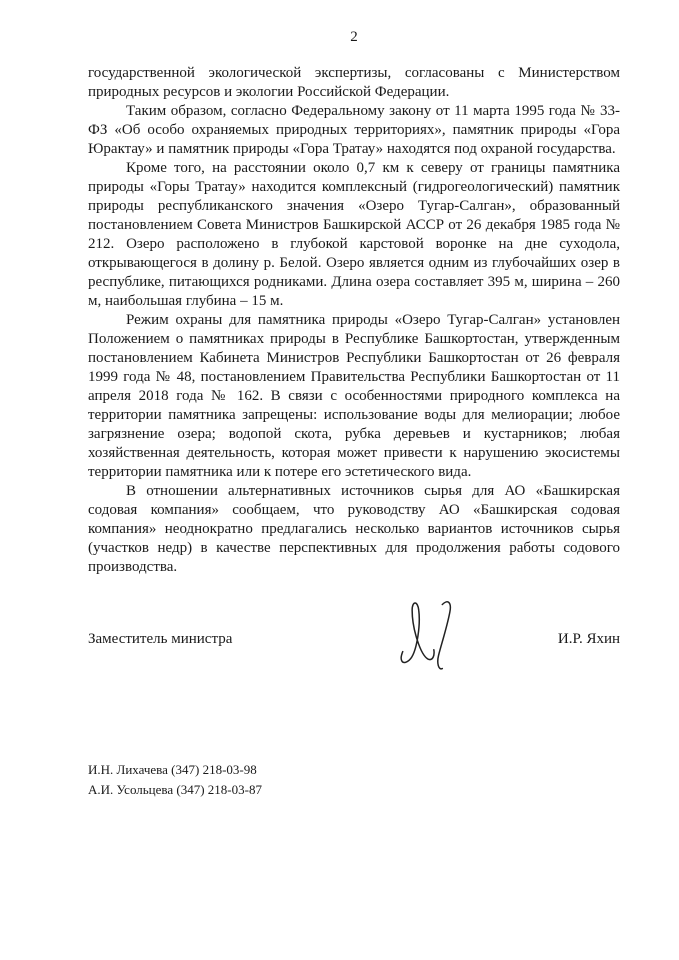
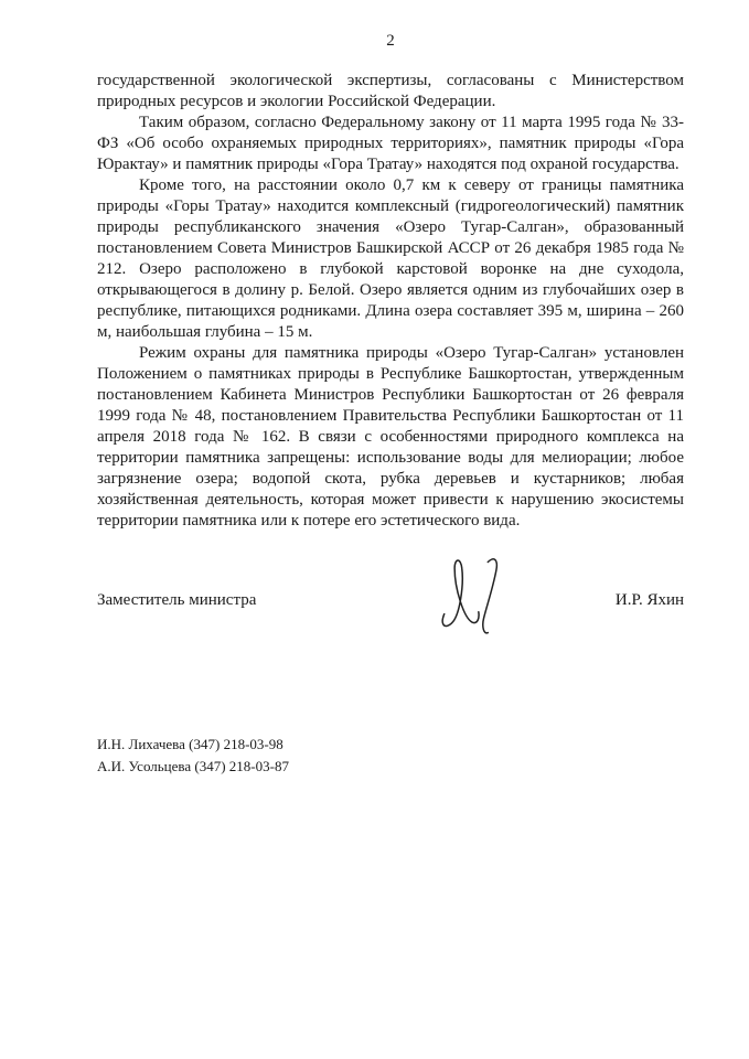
  2
  государственной экологической экспертизы, согласованы с Министерством природных ресурсов и экологии Российской Федерации.
  Таким образом, согласно Федеральному закону от 11 марта 1995 года № 33-ФЗ «Об особо охраняемых природных территориях», памятник природы «Гора Юрактау» и памятник природы «Гора Тратау» находятся под охраной государства.
  Кроме того, на расстоянии около 0,7 км к северу от границы памятника природы «Горы Тратау» находится комплексный (гидрогеологический) памятник природы республиканского значения «Озеро Тугар-Салган», образованный постановлением Совета Министров Башкирской АССР от 26 декабря 1985 года № 212. Озеро расположено в глубокой карстовой воронке на дне суходола, открывающегося в долину р. Белой. Озеро является одним из глубочайших озер в республике, питающихся родниками. Длина озера составляет 395 м, ширина – 260 м, наибольшая глубина – 15 м.
  Режим охраны для памятника природы «Озеро Тугар-Салган» установлен Положением о памятниках природы в Республике Башкортостан, утвержденным постановлением Кабинета Министров Республики Башкортостан от 26 февраля 1999 года № 48, постановлением Правительства Республики Башкортостан от 11 апреля 2018 года № 162. В связи с особенностями природного комплекса на территории памятника запрещены: использование воды для мелиорации; любое загрязнение озера; водопой скота, рубка деревьев и кустарников; любая хозяйственная деятельность, которая может привести к нарушению экосистемы территории памятника или к потере его эстетического вида.
- В отношении альтернативных источников сырья для АО «Башкирская содовая компания» сообщаем, что руководству АО «Башкирская содовая компания» неоднократно предлагались несколько вариантов источников сырья (участков недр) в качестве перспективных для продолжения работы содового производства.
  Заместитель министра
  И.Р. Яхин
  И.Н. Лихачева (347) 218-03-98
  А.И. Усольцева (347) 218-03-87
